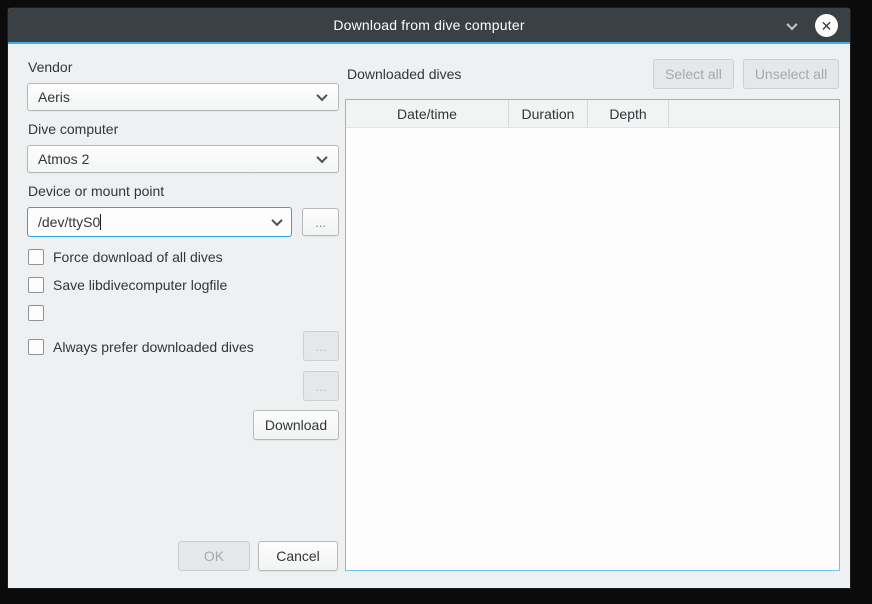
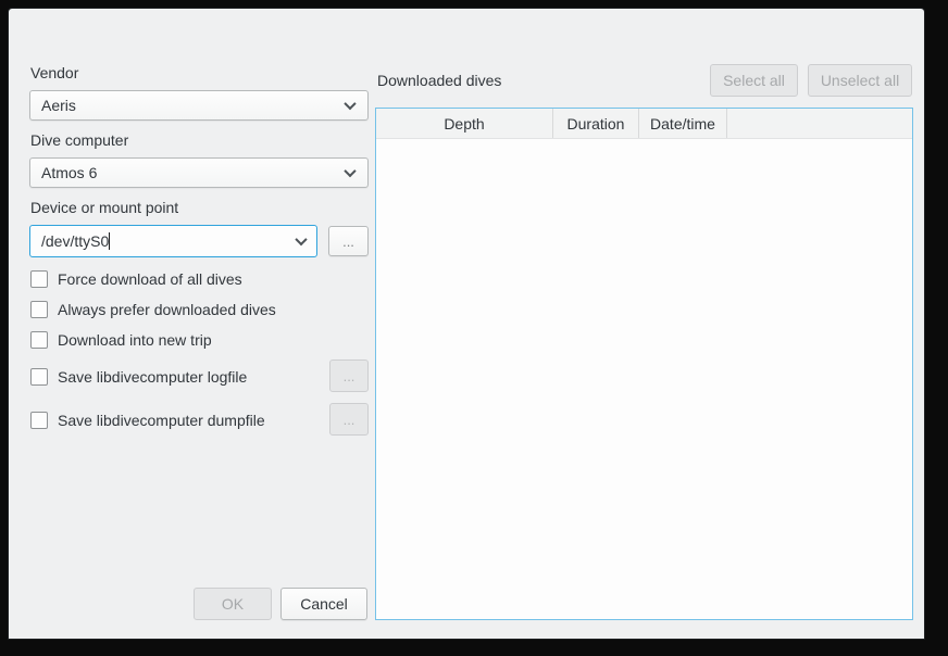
- Download from dive computer
- ✕
  Vendor
  Aeris
  Dive computer
- Atmos 2
+ Atmos 6
  Device or mount point
  /dev/ttyS0
  ...
  Force download of all dives
- Save libdivecomputer logfile
+ Always prefer downloaded dives
+ Download into new trip
- Always prefer downloaded dives
+ Save libdivecomputer logfile
  ...
+ Save libdivecomputer dumpfile
  ...
- Download
  OK
  Cancel
  Downloaded dives
  Select all
  Unselect all
- Date/time
+ Depth
  Duration
- Depth
+ Date/time
